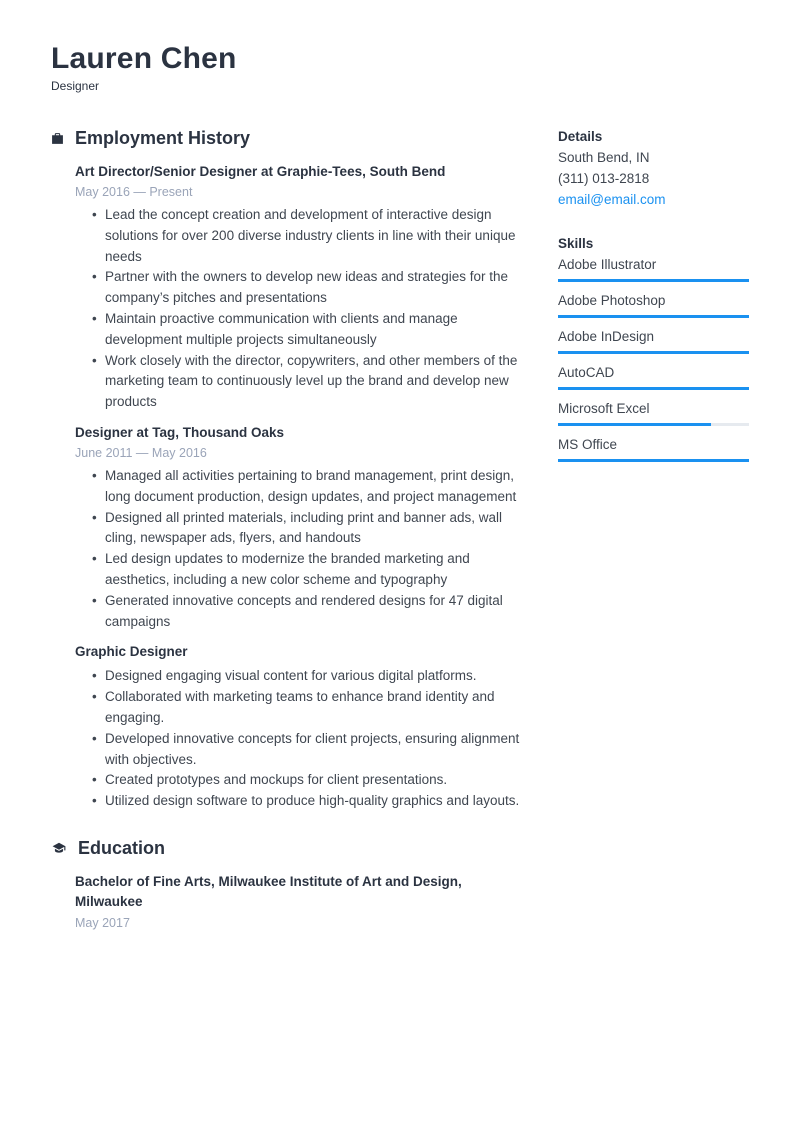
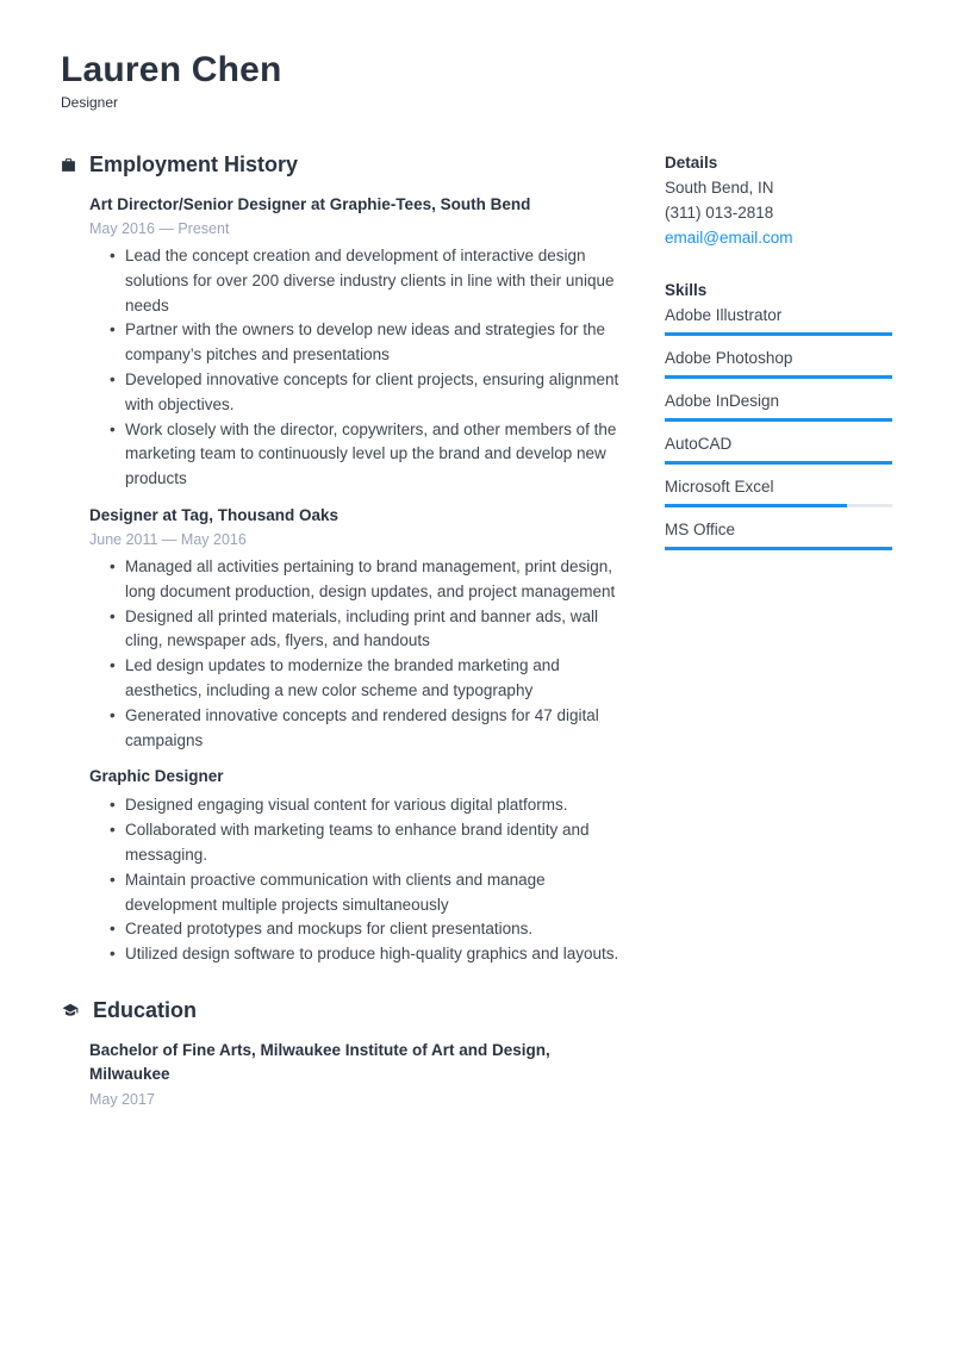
  Lauren Chen
  Designer
  Employment History
  Art Director/Senior Designer at Graphie-Tees, South Bend
  May 2016 — Present
  Lead the concept creation and development of interactive design solutions for over 200 diverse industry clients in line with their unique needs
  Partner with the owners to develop new ideas and strategies for the company’s pitches and presentations
- Maintain proactive communication with clients and manage development multiple projects simultaneously
+ Developed innovative concepts for client projects, ensuring alignment with objectives.
  Work closely with the director, copywriters, and other members of the marketing team to continuously level up the brand and develop new products
  Designer at Tag, Thousand Oaks
  June 2011 — May 2016
  Managed all activities pertaining to brand management, print design, long document production, design updates, and project management
  Designed all printed materials, including print and banner ads, wall cling, newspaper ads, flyers, and handouts
  Led design updates to modernize the branded marketing and aesthetics, including a new color scheme and typography
  Generated innovative concepts and rendered designs for 47 digital campaigns
  Graphic Designer
  Designed engaging visual content for various digital platforms.
- Collaborated with marketing teams to enhance brand identity and engaging.
+ Collaborated with marketing teams to enhance brand identity and messaging.
- Developed innovative concepts for client projects, ensuring alignment with objectives.
+ Maintain proactive communication with clients and manage development multiple projects simultaneously
  Created prototypes and mockups for client presentations.
  Utilized design software to produce high-quality graphics and layouts.
  Education
  Bachelor of Fine Arts, Milwaukee Institute of Art and Design, Milwaukee
  May 2017
  Details
  South Bend, IN
  (311) 013-2818
  email@email.com
  Skills
  Adobe Illustrator
  Adobe Photoshop
  Adobe InDesign
  AutoCAD
  Microsoft Excel
  MS Office
